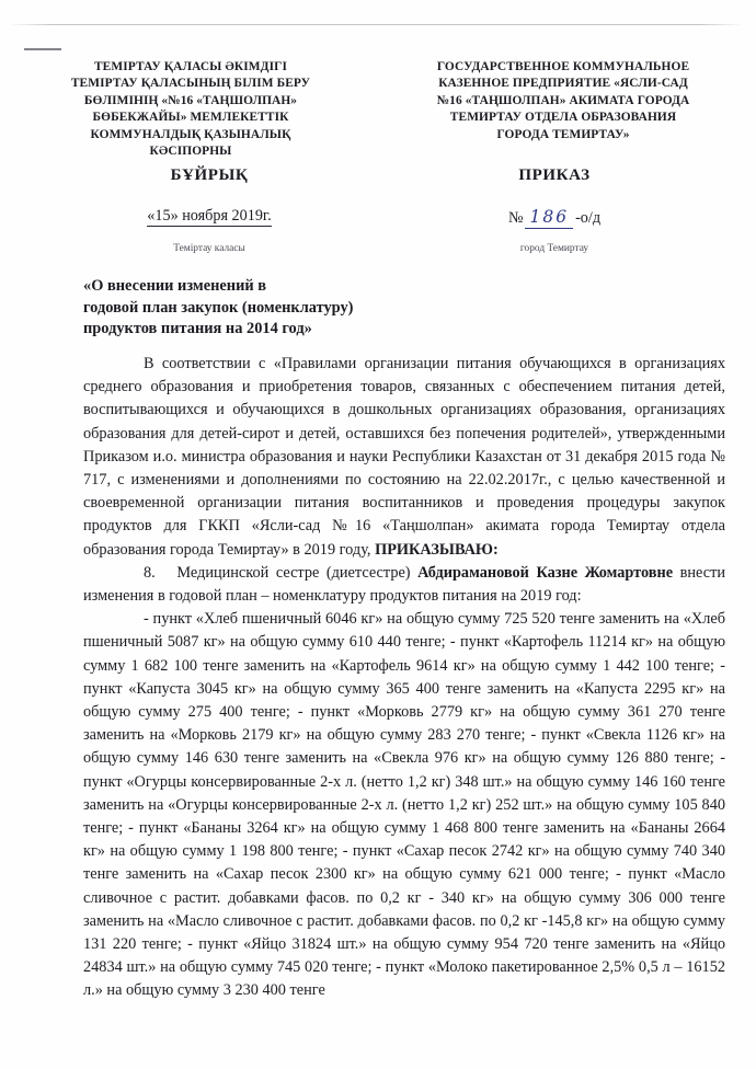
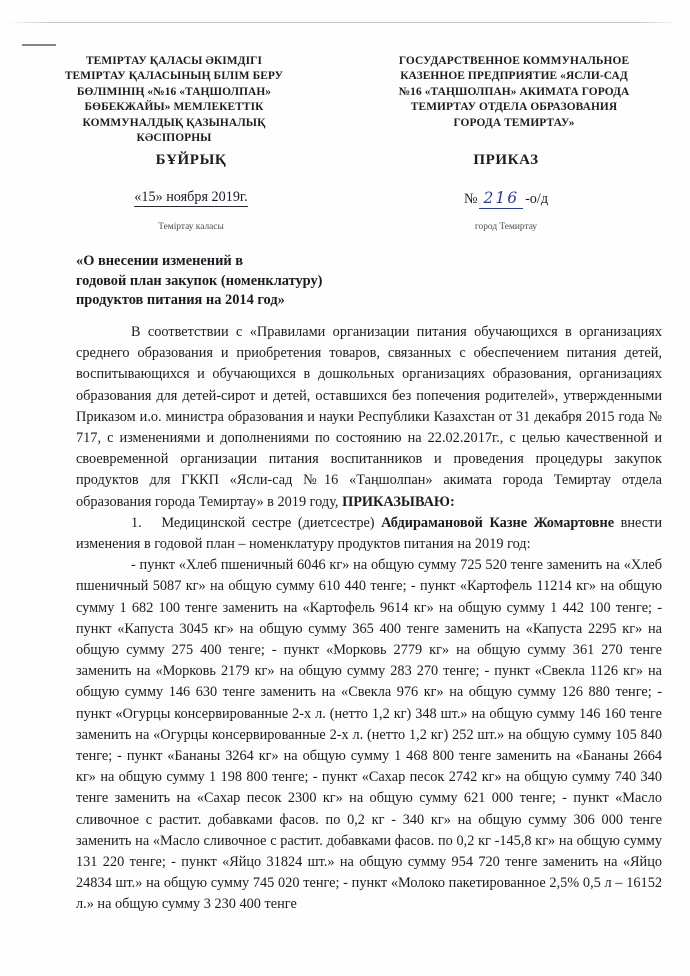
  ТЕМІРТАУ ҚАЛАСЫ ӘКІМДІГІ
  ТЕМІРТАУ ҚАЛАСЫНЫҢ БІЛІМ БЕРУ
  БӨЛІМІНІҢ «№16 «ТАҢШОЛПАН»
  БӨБЕКЖАЙЫ» МЕМЛЕКЕТТІК
  КОММУНАЛДЫҚ ҚАЗЫНАЛЫҚ
  КӘСІПОРНЫ
  ГОСУДАРСТВЕННОЕ КОММУНАЛЬНОЕ
  КАЗЕННОЕ ПРЕДПРИЯТИЕ «ЯСЛИ-САД
  №16 «ТАҢШОЛПАН» АКИМАТА ГОРОДА
  ТЕМИРТАУ ОТДЕЛА ОБРАЗОВАНИЯ
  ГОРОДА ТЕМИРТАУ»
  БҰЙРЫҚ
  ПРИКАЗ
  «15» ноября 2019г.
- № 186 -о/д
+ № 216 -о/д
  Теміртау каласы
  город Темиртау
  «О внесении изменений в
  годовой план закупок (номенклатуру)
  продуктов питания на 2014 год»
  В соответствии с «Правилами организации питания обучающихся в организациях среднего образования и приобретения товаров, связанных с обеспечением питания детей, воспитывающихся и обучающихся в дошкольных организациях образования, организациях образования для детей-сирот и детей, оставшихся без попечения родителей», утвержденными Приказом и.о. министра образования и науки Республики Казахстан от 31 декабря 2015 года № 717, с изменениями и дополнениями по состоянию на 22.02.2017г., с целью качественной и своевременной организации питания воспитанников и проведения процедуры закупок продуктов для ГККП «Ясли-сад №16 «Таңшолпан» акимата города Темиртау отдела образования города Темиртау» в 2019 году, ПРИКАЗЫВАЮ:
- 8. Медицинской сестре (диетсестре) Абдирамановой Казне Жомартовне внести изменения в годовой план – номенклатуру продуктов питания на 2019 год:
+ 1. Медицинской сестре (диетсестре) Абдирамановой Казне Жомартовне внести изменения в годовой план – номенклатуру продуктов питания на 2019 год:
  - пункт «Хлеб пшеничный 6046 кг» на общую сумму 725 520 тенге заменить на «Хлеб пшеничный 5087 кг» на общую сумму 610 440 тенге; - пункт «Картофель 11214 кг» на общую сумму 1 682 100 тенге заменить на «Картофель 9614 кг» на общую сумму 1 442 100 тенге; - пункт «Капуста 3045 кг» на общую сумму 365 400 тенге заменить на «Капуста 2295 кг» на общую сумму 275 400 тенге; - пункт «Морковь 2779 кг» на общую сумму 361 270 тенге заменить на «Морковь 2179 кг» на общую сумму 283 270 тенге; - пункт «Свекла 1126 кг» на общую сумму 146 630 тенге заменить на «Свекла 976 кг» на общую сумму 126 880 тенге; - пункт «Огурцы консервированные 2-х л. (нетто 1,2 кг) 348 шт.» на общую сумму 146 160 тенге заменить на «Огурцы консервированные 2-х л. (нетто 1,2 кг) 252 шт.» на общую сумму 105 840 тенге; - пункт «Бананы 3264 кг» на общую сумму 1 468 800 тенге заменить на «Бананы 2664 кг» на общую сумму 1 198 800 тенге; - пункт «Сахар песок 2742 кг» на общую сумму 740 340 тенге заменить на «Сахар песок 2300 кг» на общую сумму 621 000 тенге; - пункт «Масло сливочное с растит. добавками фасов. по 0,2 кг - 340 кг» на общую сумму 306 000 тенге заменить на «Масло сливочное с растит. добавками фасов. по 0,2 кг -145,8 кг» на общую сумму 131 220 тенге; - пункт «Яйцо 31824 шт.» на общую сумму 954 720 тенге заменить на «Яйцо 24834 шт.» на общую сумму 745 020 тенге; - пункт «Молоко пакетированное 2,5% 0,5 л – 16152 л.» на общую сумму 3 230 400 тенге
